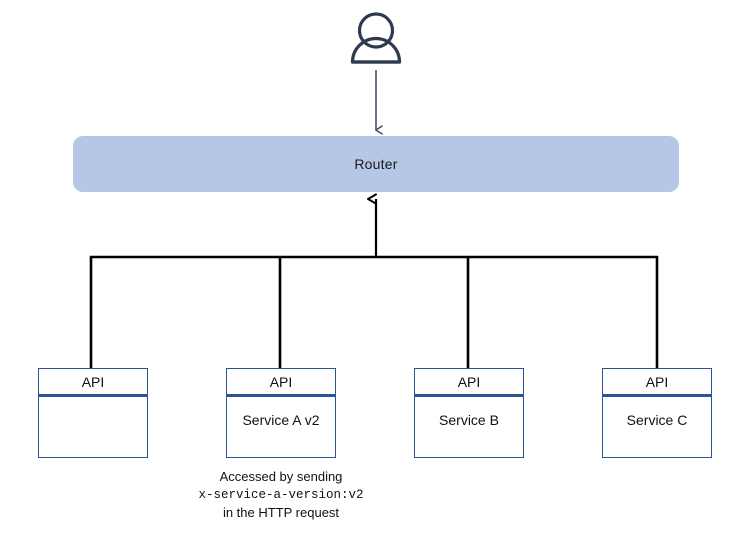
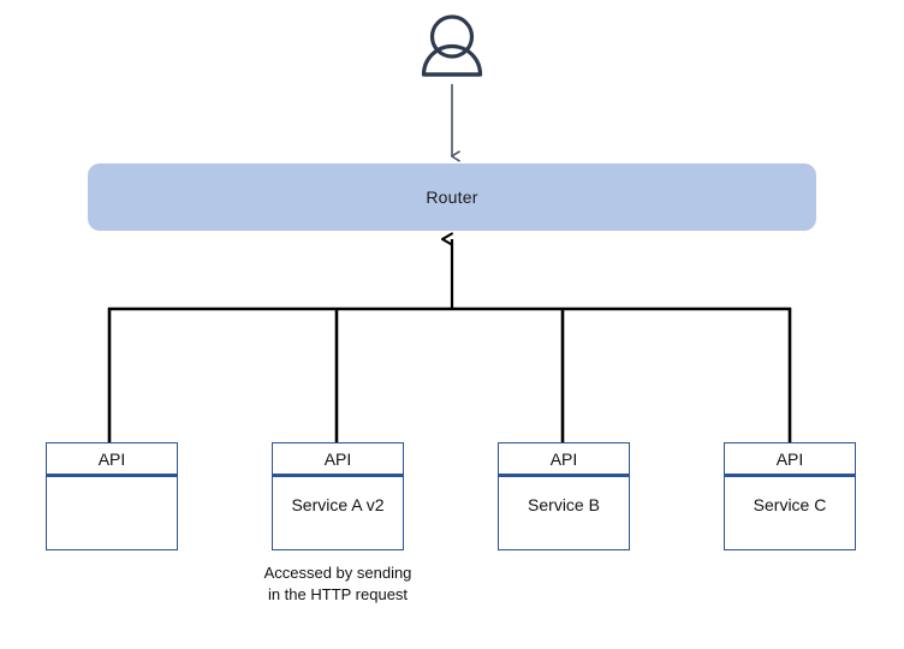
  Router
  API
  API
  Service A v2
  API
  Service B
  API
  Service C
  Accessed by sending
- x-service-a-version:v2
  in the HTTP request
